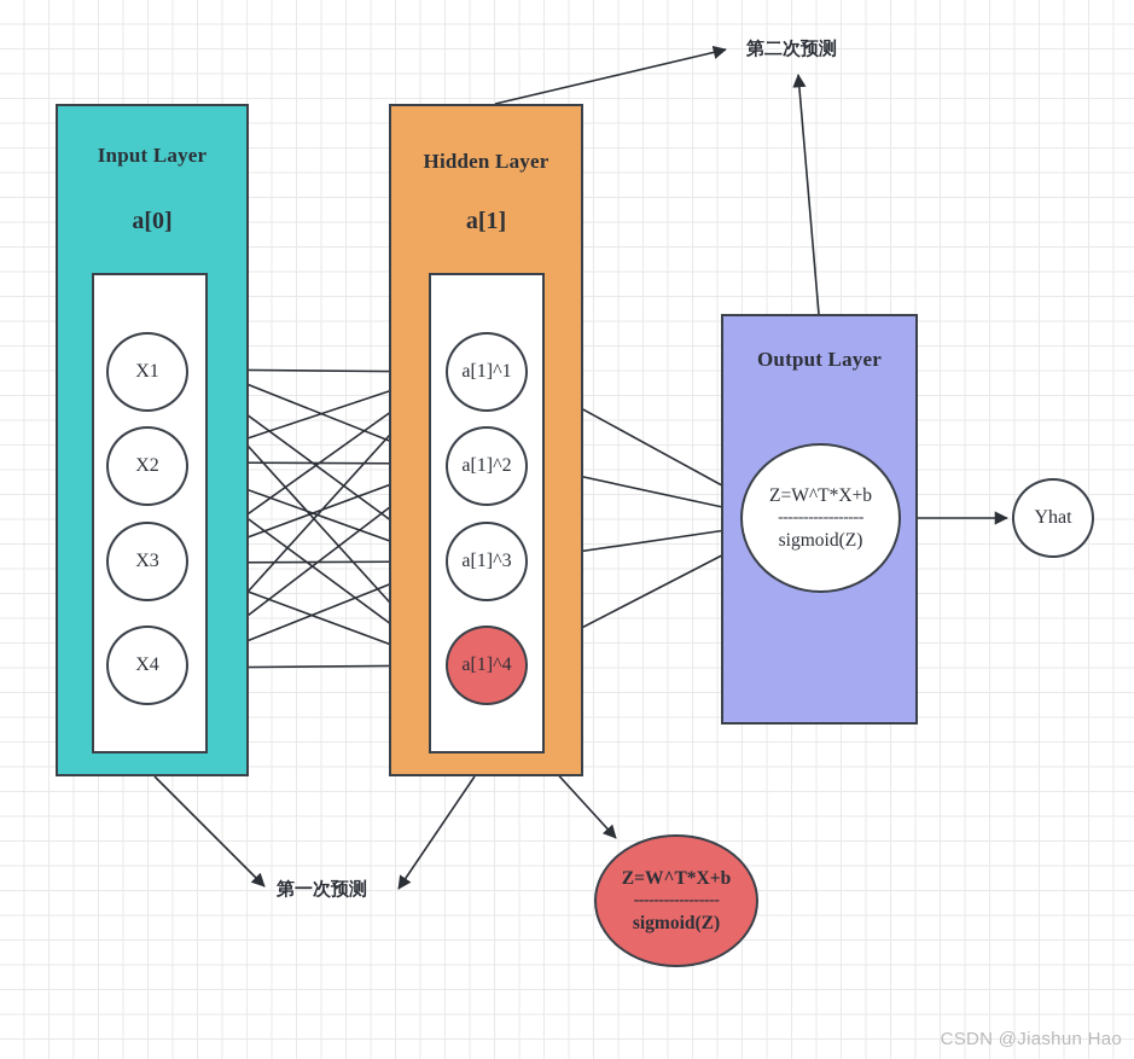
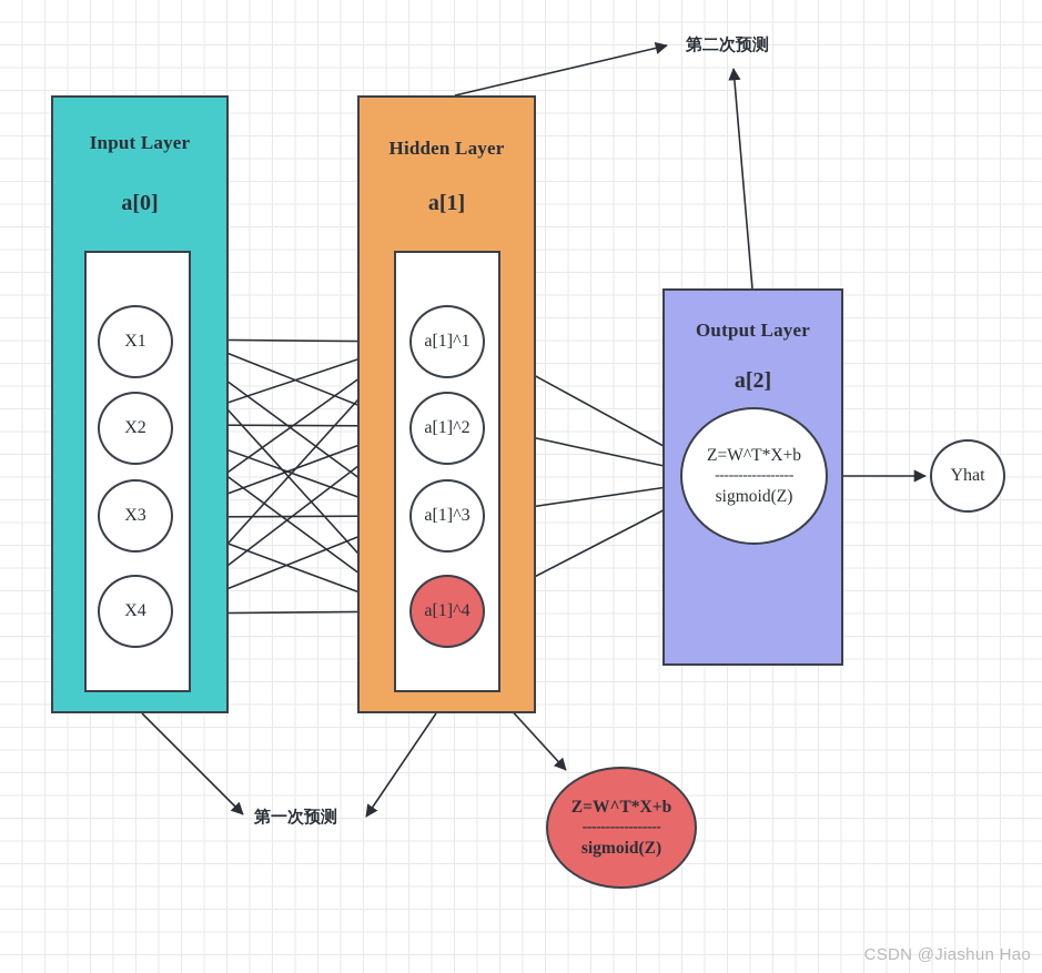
  Input Layer
  a[0]
  X1
  X2
  X3
  X4
  Hidden Layer
  a[1]
  a[1]^1
  a[1]^2
  a[1]^3
  a[1]^4
  Output Layer
+ a[2]
  Z=W^T*X+b
  -----------------
  sigmoid(Z)
  Yhat
  Z=W^T*X+b
  -----------------
  sigmoid(Z)
  第二次预测
  第一次预测
  CSDN @Jiashun Hao
